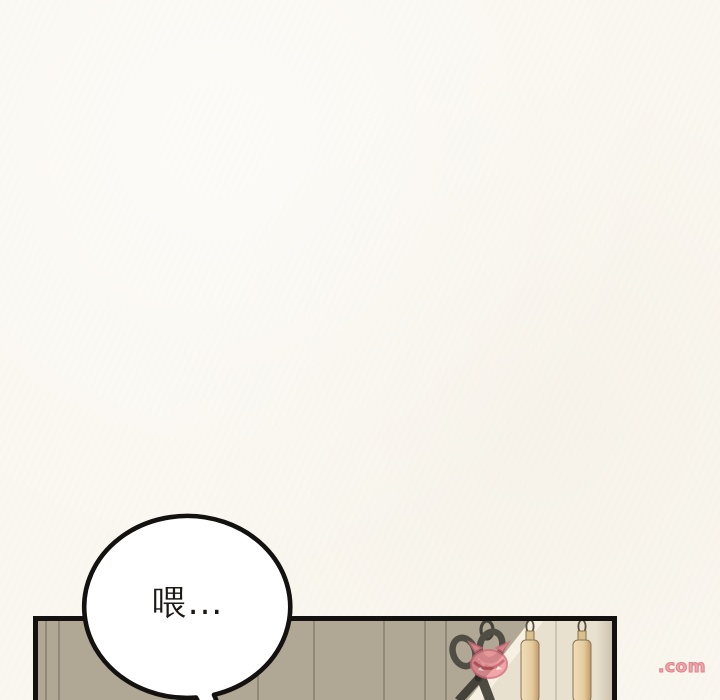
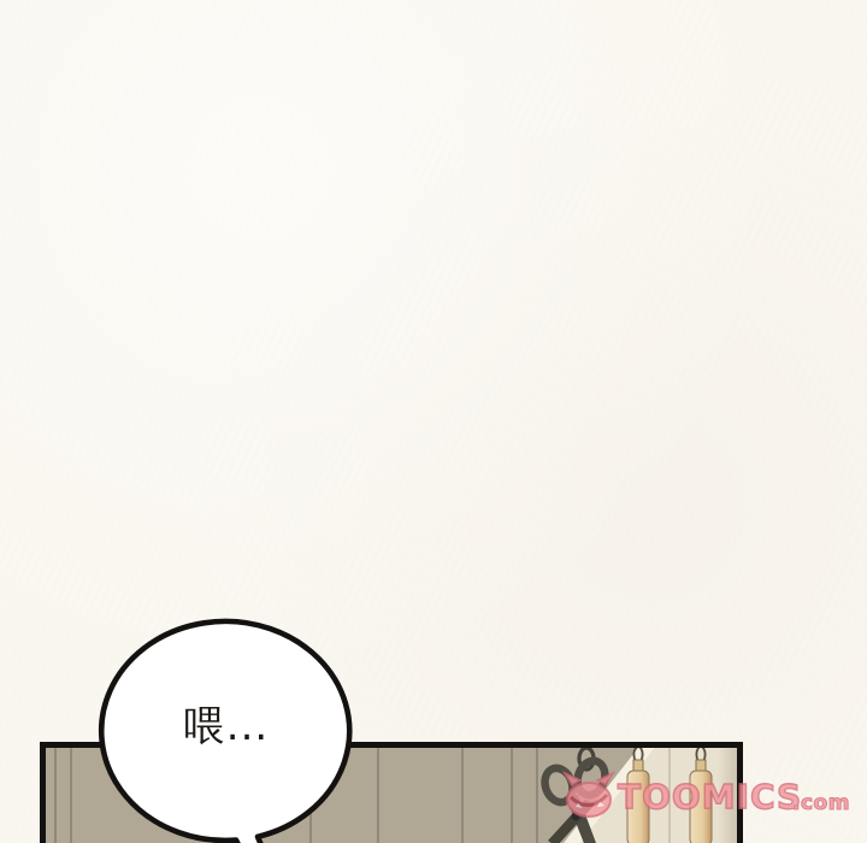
  喂...
+ TOOMICS
  .com
